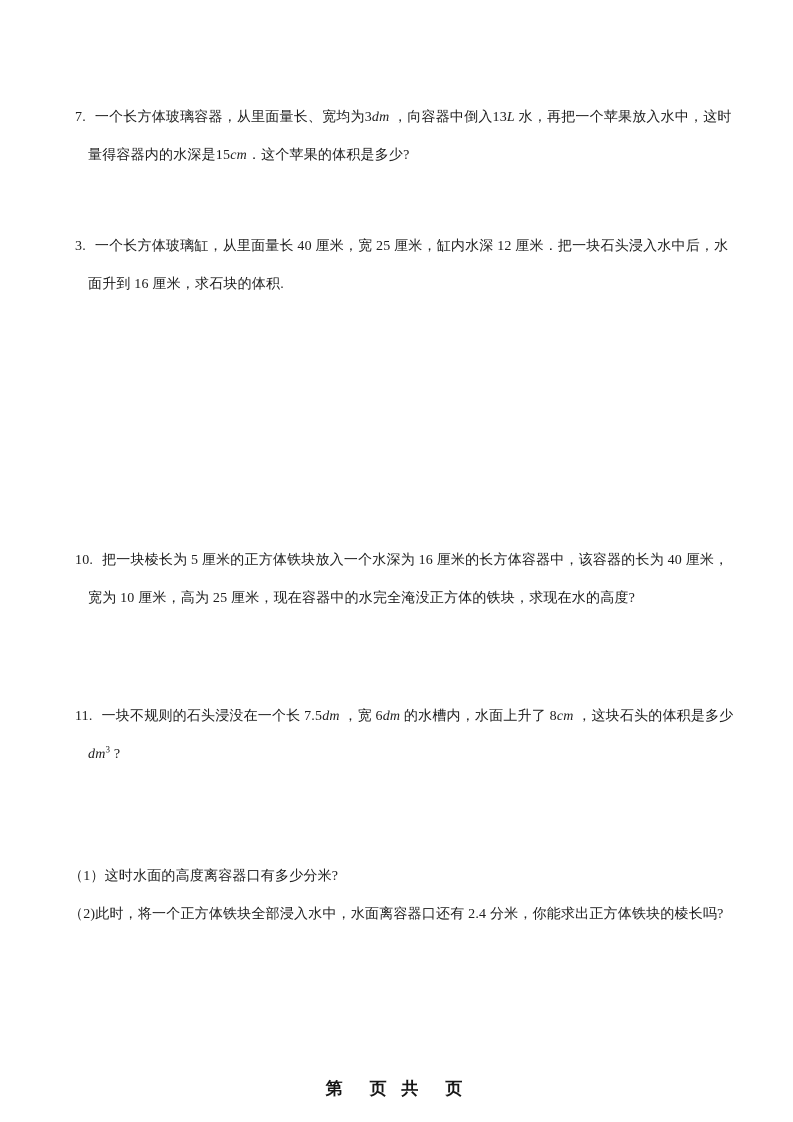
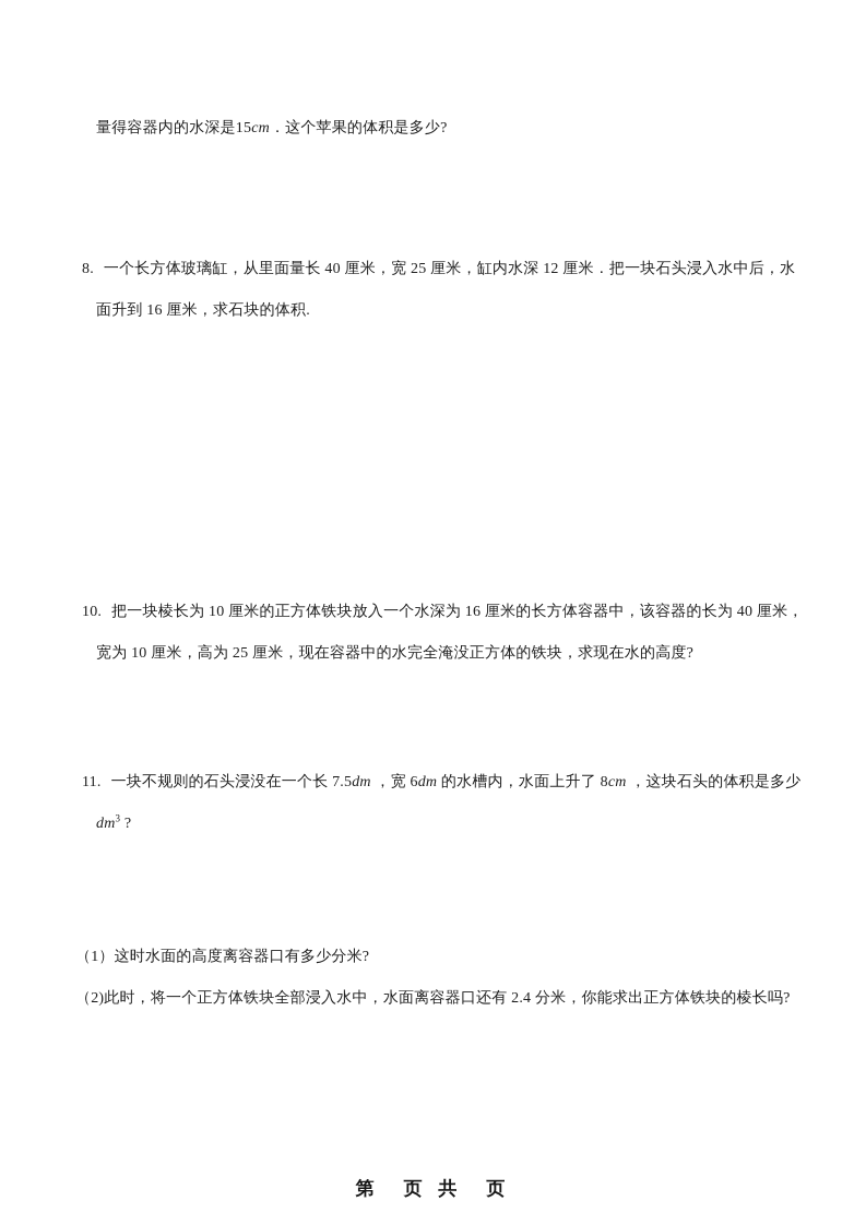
- 7. 一个长方体玻璃容器，从里面量长、宽均为3dm ，向容器中倒入13L 水，再把一个苹果放入水中，这时
  量得容器内的水深是15cm．这个苹果的体积是多少?
- 3. 一个长方体玻璃缸，从里面量长 40 厘米，宽 25 厘米，缸内水深 12 厘米．把一块石头浸入水中后，水
+ 8. 一个长方体玻璃缸，从里面量长 40 厘米，宽 25 厘米，缸内水深 12 厘米．把一块石头浸入水中后，水
  面升到 16 厘米，求石块的体积.
- 10. 把一块棱长为 5 厘米的正方体铁块放入一个水深为 16 厘米的长方体容器中，该容器的长为 40 厘米，
+ 10. 把一块棱长为 10 厘米的正方体铁块放入一个水深为 16 厘米的长方体容器中，该容器的长为 40 厘米，
  宽为 10 厘米，高为 25 厘米，现在容器中的水完全淹没正方体的铁块，求现在水的高度?
  11. 一块不规则的石头浸没在一个长 7.5dm ，宽 6dm 的水槽内，水面上升了 8cm ，这块石头的体积是多少
  dm3 ?
  （1）这时水面的高度离容器口有多少分米?
  （2)此时，将一个正方体铁块全部浸入水中，水面离容器口还有 2.4 分米，你能求出正方体铁块的棱长吗?
  第 页 共 页
